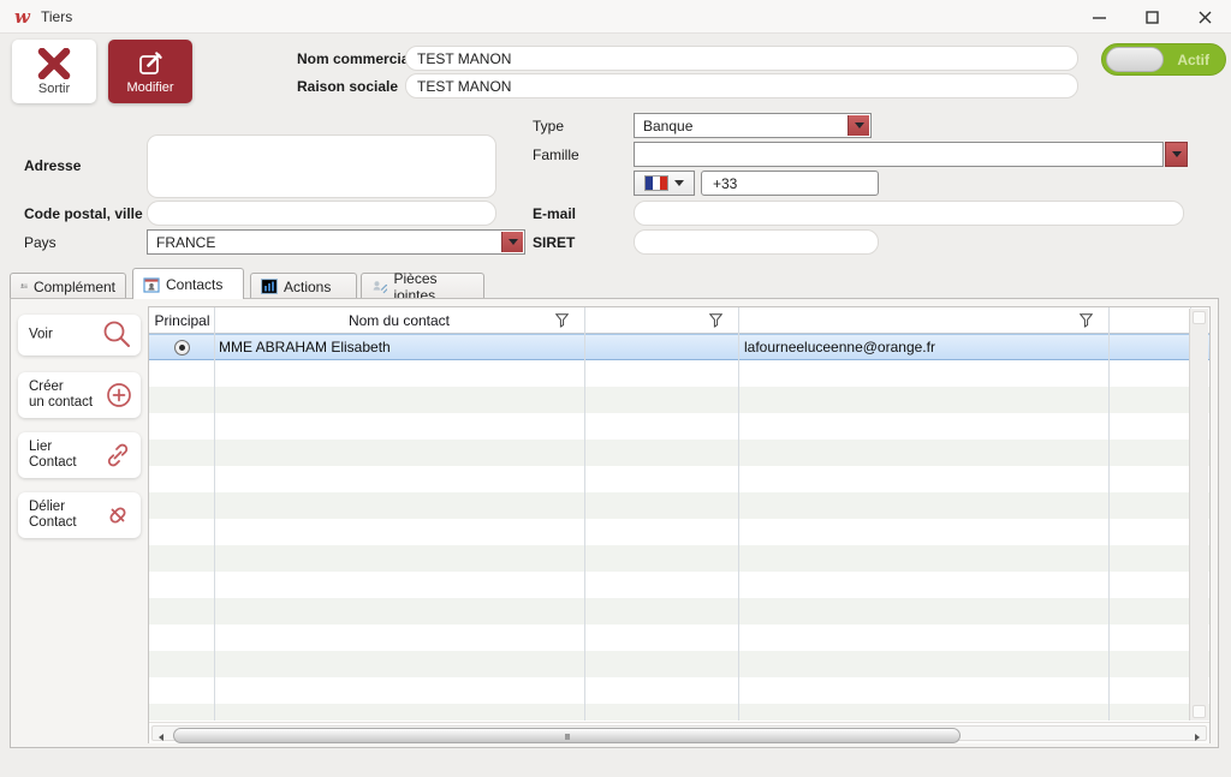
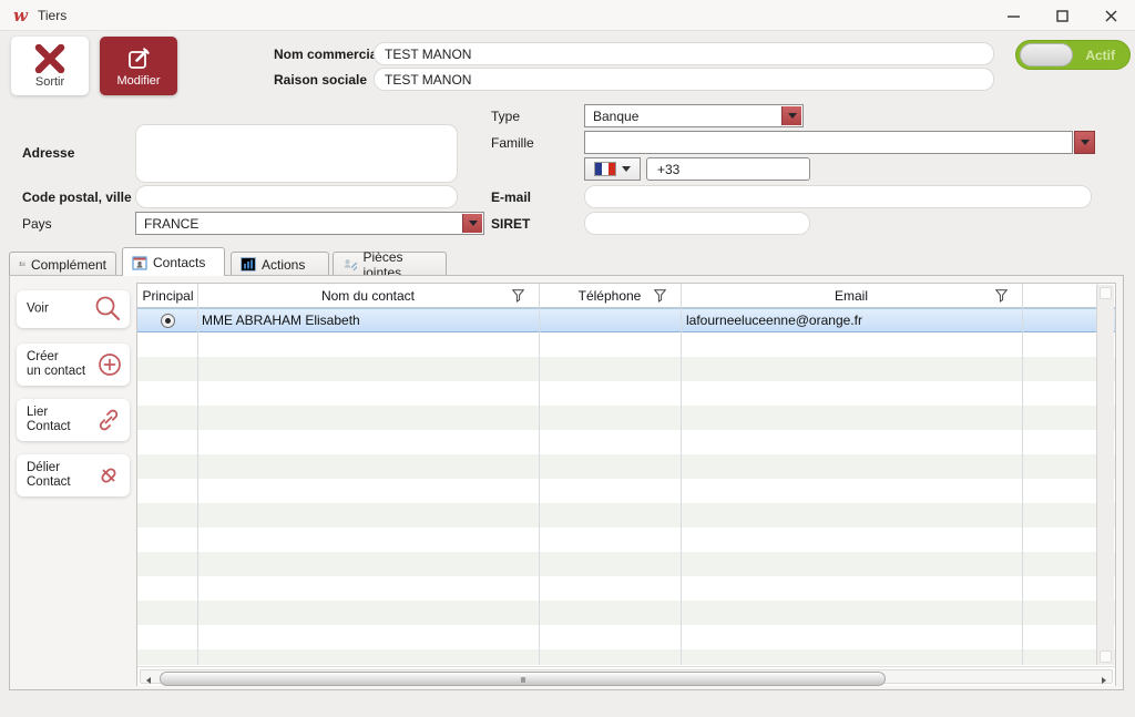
  w
  Tiers
  Sortir
  Modifier
  Nom commerci
  TEST MANON
  Raison sociale
  TEST MANON
  Actif
  Type
  Banque
  Famille
  +33
  E-mail
  SIRET
  Adresse
  Code postal, ville
  Pays
  FRANCE
  Complément
  Contacts
  Actions
  Pièces jointes
  Voir
  Créer
  un contact
  Lier
  Contact
  Délier
  Contact
  Principal
  Nom du contact
+ Téléphone
+ Email
  MME ABRAHAM Elisabeth
  lafourneeluceenne@orange.fr
